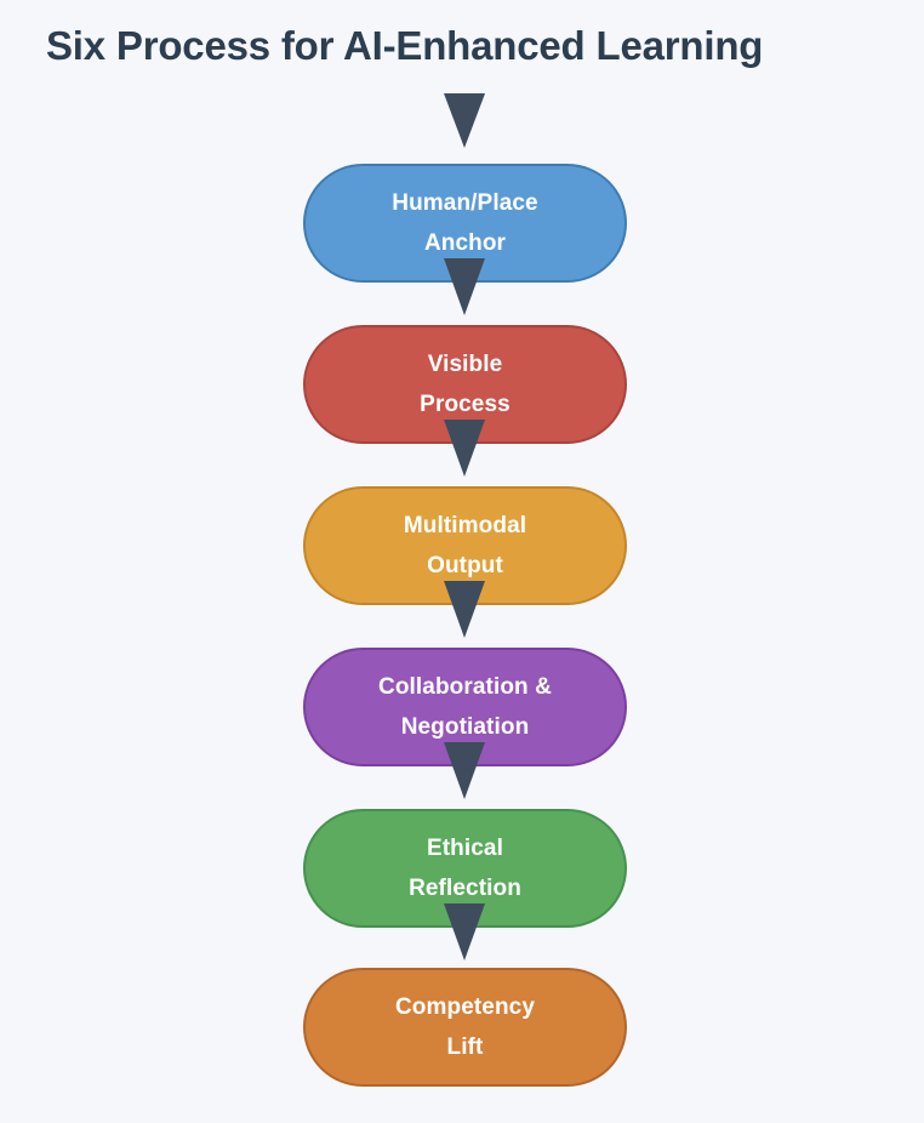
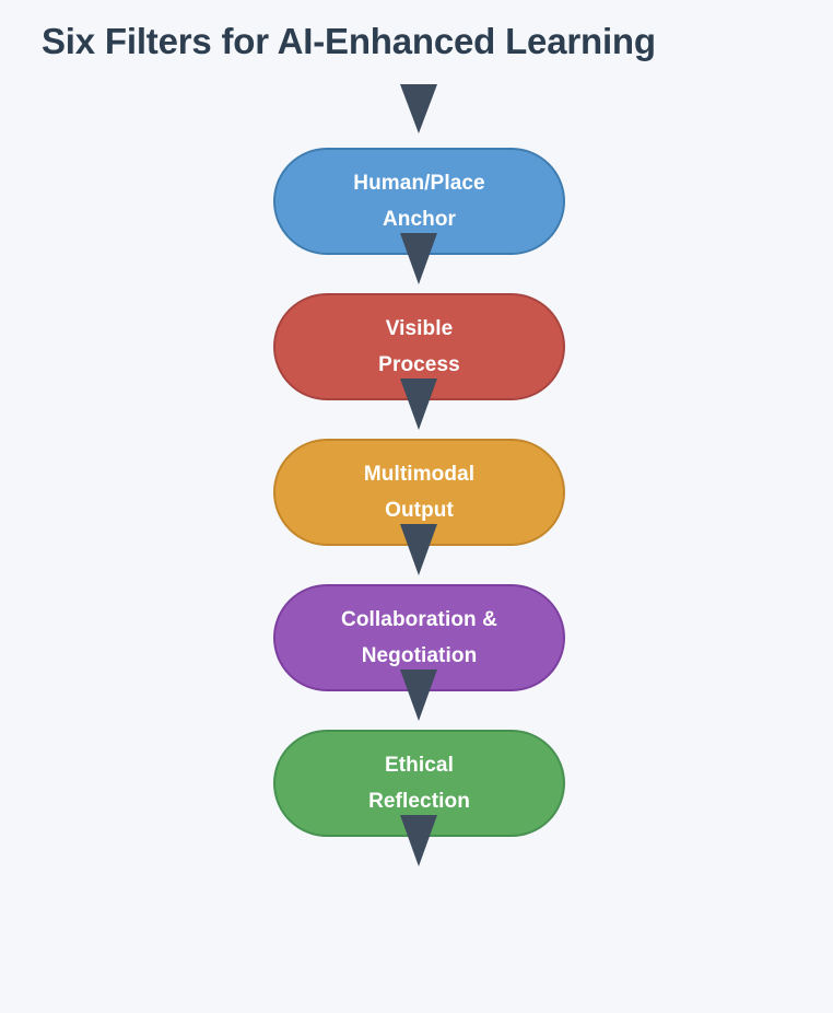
- Six Process for AI-Enhanced Learning
+ Six Filters for AI-Enhanced Learning
  Human/Place
  Anchor
  Visible
  Process
  Multimodal
  Output
  Collaboration &
  Negotiation
  Ethical
  Reflection
- Competency
- Lift
